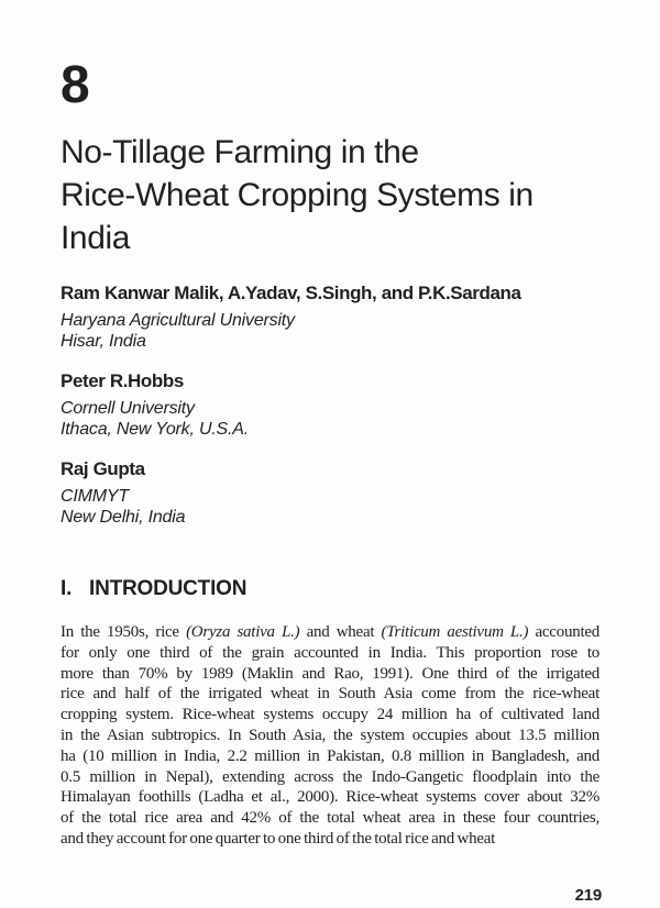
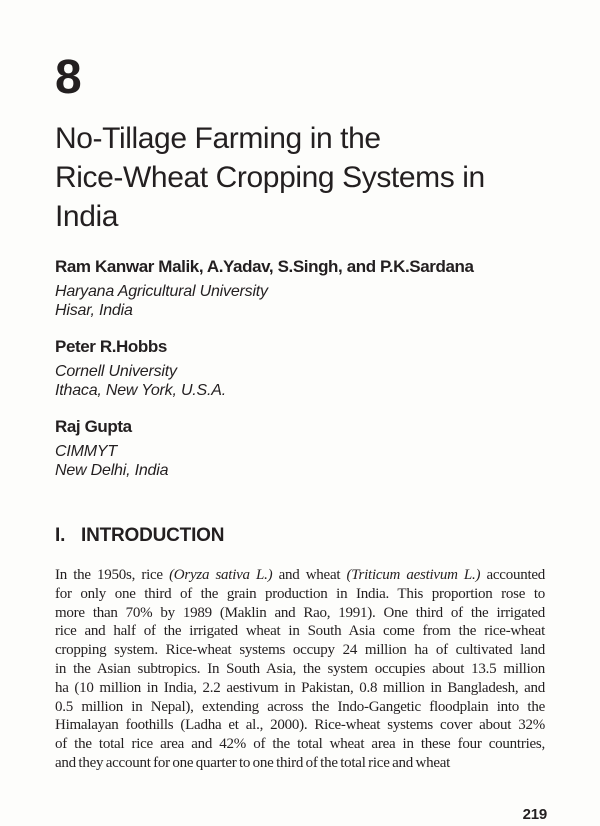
  8
  No-Tillage Farming in the
  Rice-Wheat Cropping Systems in
  India
  Ram Kanwar Malik, A.Yadav, S.Singh, and P.K.Sardana
  Haryana Agricultural University
  Hisar, India
  Peter R.Hobbs
  Cornell University
  Ithaca, New York, U.S.A.
  Raj Gupta
  CIMMYT
  New Delhi, India
  I. INTRODUCTION
  In the 1950s, rice (Oryza sativa L.) and wheat (Triticum aestivum L.) accounted
- for only one third of the grain accounted in India. This proportion rose to
+ for only one third of the grain production in India. This proportion rose to
  more than 70% by 1989 (Maklin and Rao, 1991). One third of the irrigated
  rice and half of the irrigated wheat in South Asia come from the rice-wheat
  cropping system. Rice-wheat systems occupy 24 million ha of cultivated land
  in the Asian subtropics. In South Asia, the system occupies about 13.5 million
- ha (10 million in India, 2.2 million in Pakistan, 0.8 million in Bangladesh, and
+ ha (10 million in India, 2.2 aestivum in Pakistan, 0.8 million in Bangladesh, and
  0.5 million in Nepal), extending across the Indo-Gangetic floodplain into the
  Himalayan foothills (Ladha et al., 2000). Rice-wheat systems cover about 32%
  of the total rice area and 42% of the total wheat area in these four countries,
  and they account for one quarter to one third of the total rice and wheat
  219
